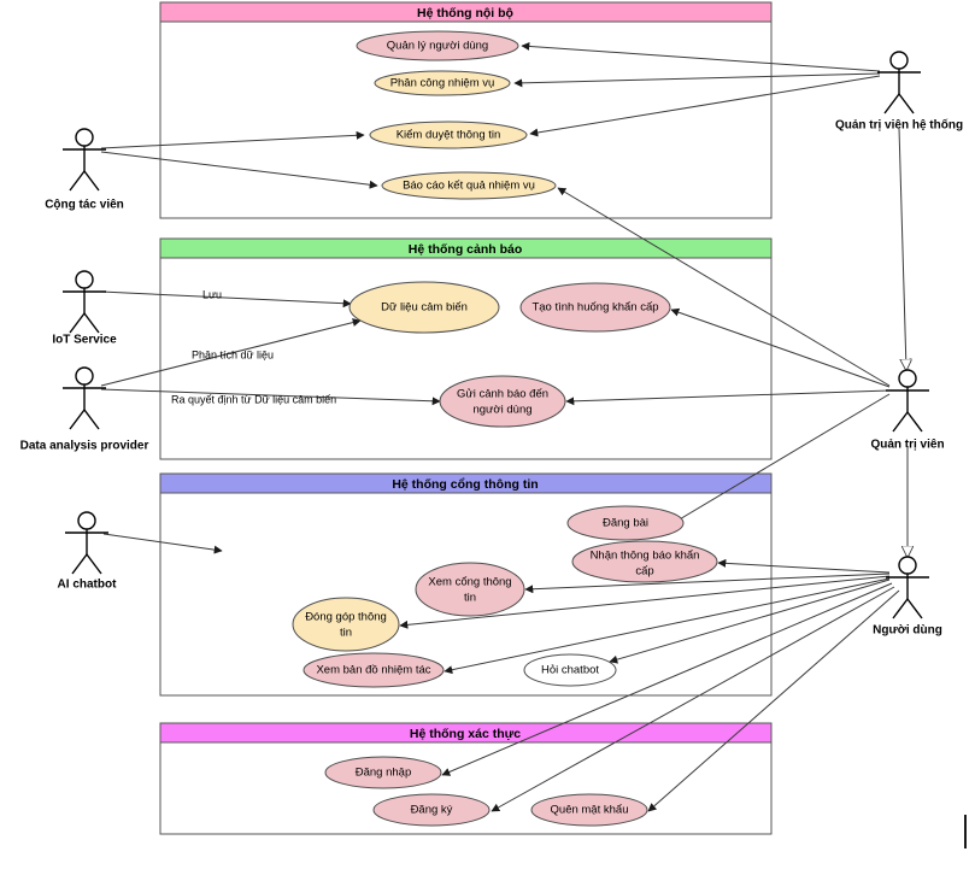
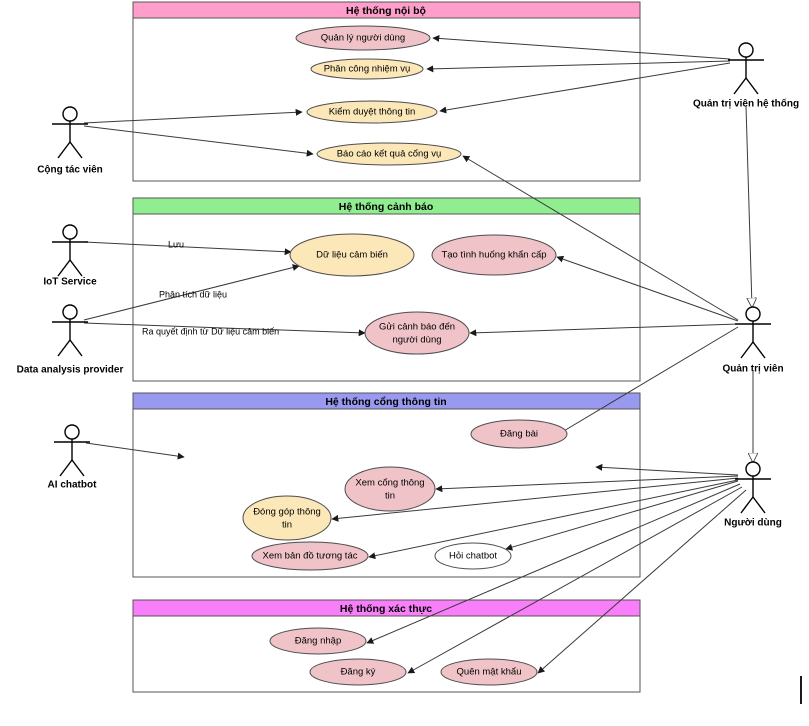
  Hệ thống nội bộ
  Hệ thống cảnh báo
  Hệ thống cổng thông tin
  Hệ thống xác thực
  Quản lý người dùng
  Phân công nhiệm vụ
  Kiểm duyệt thông tin
- Báo cáo kết quả nhiệm vụ
+ Báo cáo kết quả cổng vụ
  Dữ liệu cảm biến
  Tạo tình huống khẩn cấp
  Gửi cảnh báo đến
  người dùng
  Đăng bài
- Nhận thông báo khẩn
- cấp
  Xem cổng thông
  tin
  Đóng góp thông
  tin
- Xem bản đồ nhiệm tác
+ Xem bản đồ tương tác
  Hỏi chatbot
  Đăng nhập
  Đăng ký
  Quên mật khẩu
  Lưu
  Phân tích dữ liệu
  Ra quyết định từ Dữ liệu cảm biến
  Cộng tác viên
  IoT Service
  Data analysis provider
  AI chatbot
  Quản trị viên hệ thống
  Quản trị viên
  Người dùng
